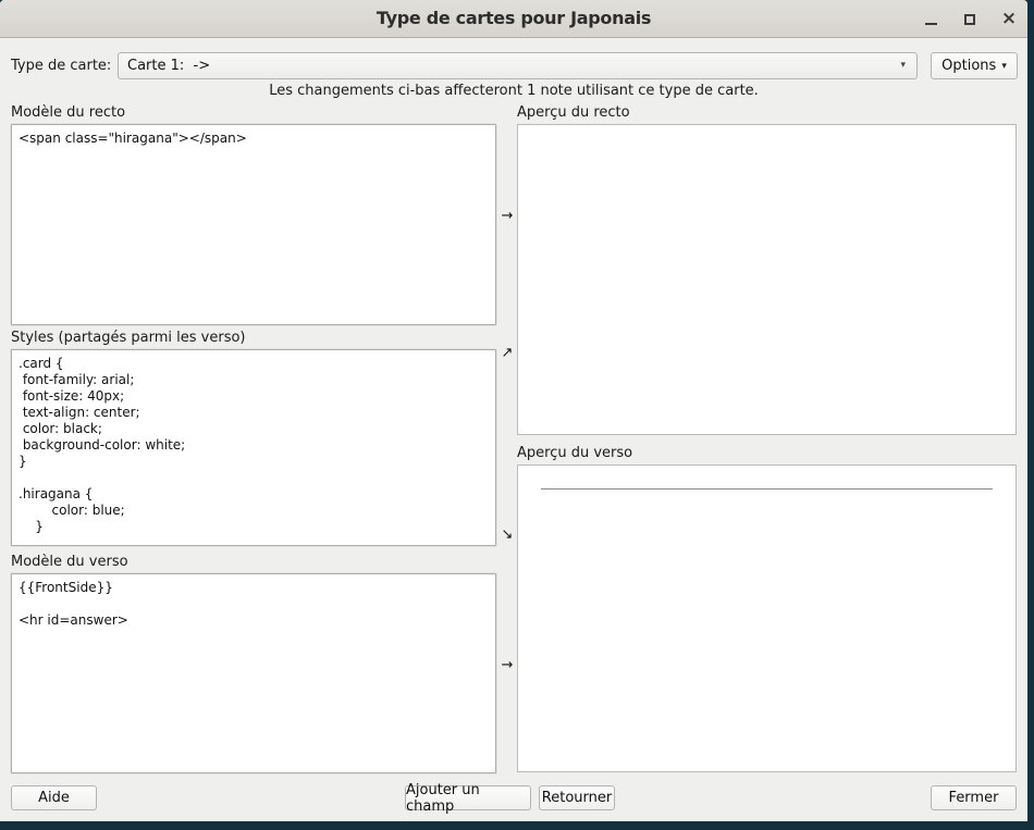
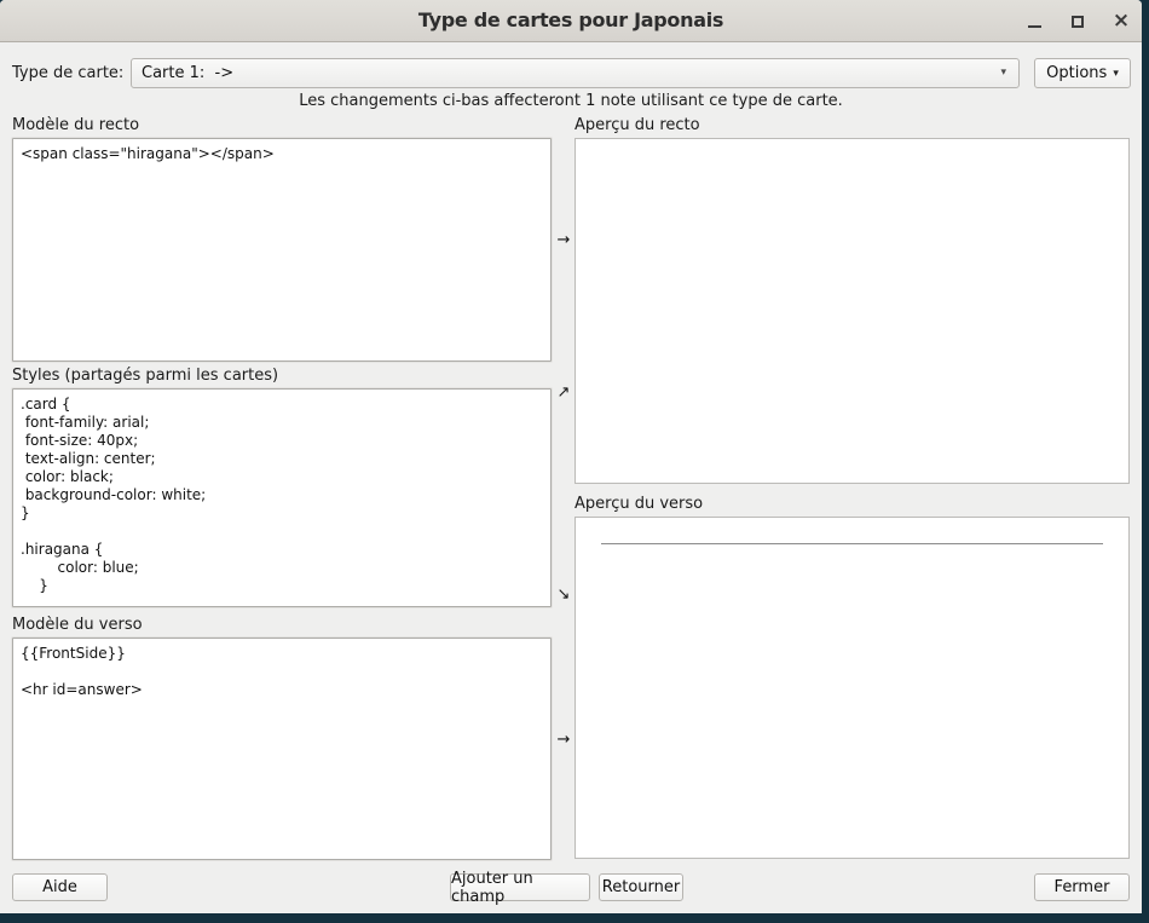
  Type de cartes pour Japonais
  ×
  Type de carte:
  Carte 1: ->
  ▾
  Options
  ▾
  Les changements ci-bas affecteront 1 note utilisant ce type de carte.
  Modèle du recto
  <span class="hiragana"></span>
- Styles (partagés parmi les verso)
+ Styles (partagés parmi les cartes)
  .card {
  font-family: arial;
  font-size: 40px;
  text-align: center;
  color: black;
  background-color: white;
  }
  .hiragana {
  color: blue;
  }
  Modèle du verso
  {{FrontSide}}
  <hr id=answer>
  →
  ↗
  ↘
  →
  Aperçu du recto
  Aperçu du verso
  Aide
  Ajouter un champ
  Retourner
  Fermer
